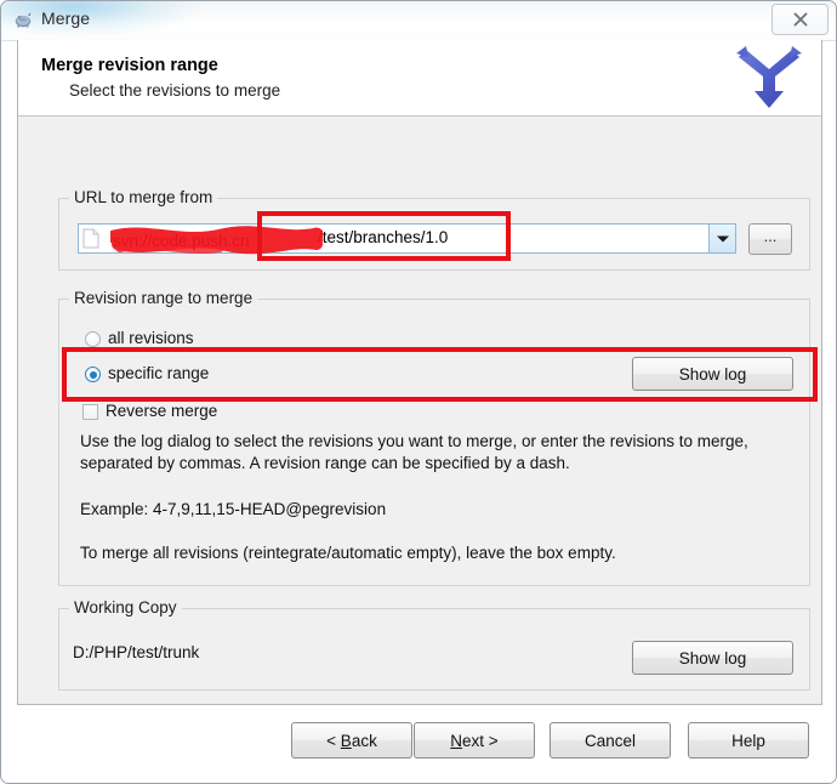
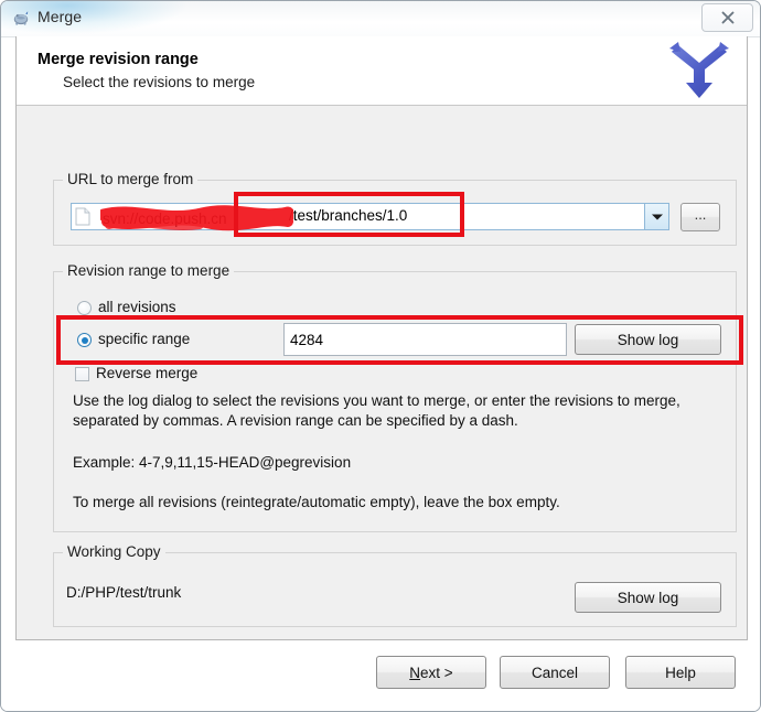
  Merge
  Merge revision range
  Select the revisions to merge
  URL to merge from
  test/branches/1.0
  ...
  Revision range to merge
  all revisions
  specific range
+ 4284
  Show log
  Reverse merge
  Use the log dialog to select the revisions you want to merge, or enter the revisions to merge, separated by commas. A revision range can be specified by a dash.
  Example: 4-7,9,11,15-HEAD@pegrevision
  To merge all revisions (reintegrate/automatic empty), leave the box empty.
  Working Copy
  D:/PHP/test/trunk
  Show log
- < Back
  Next >
  Cancel
  Help
